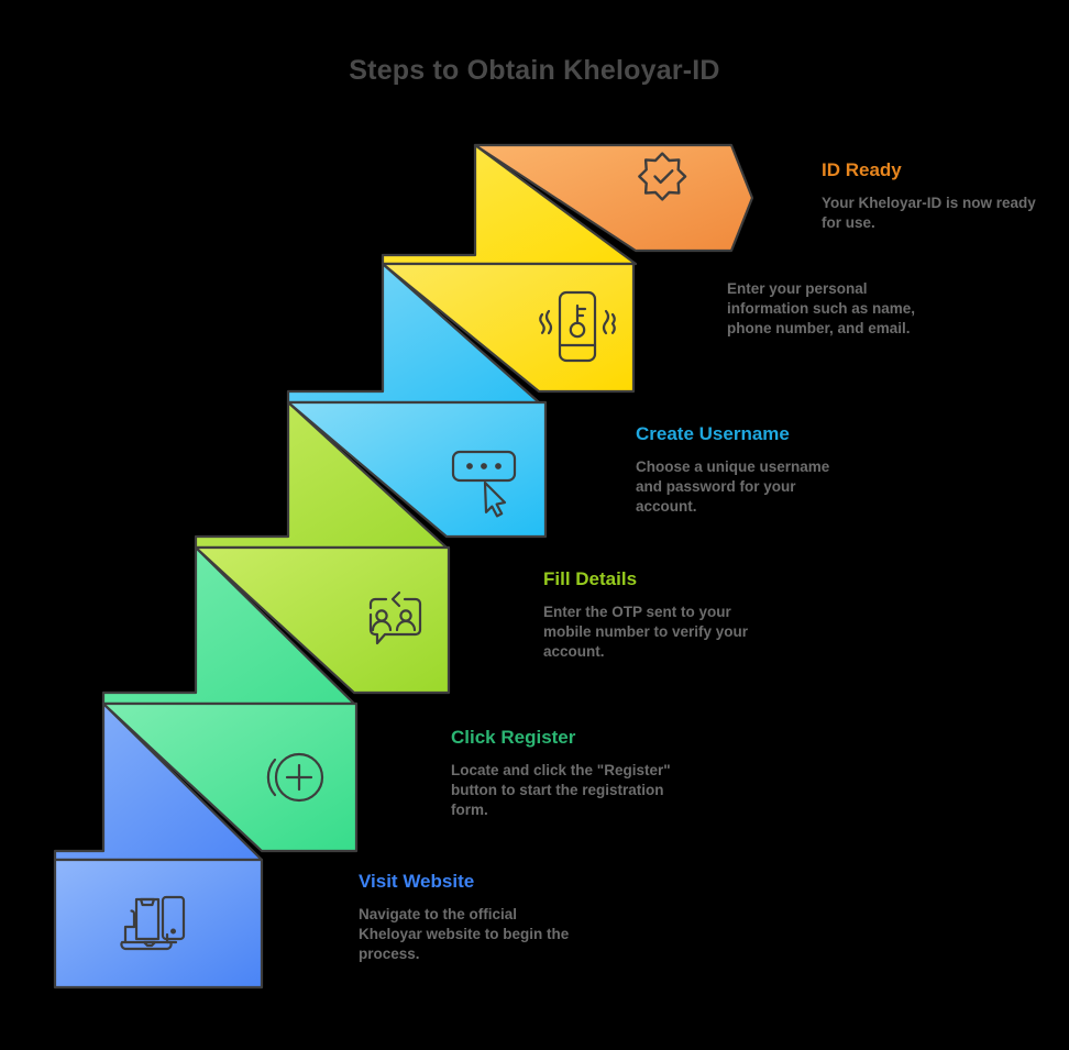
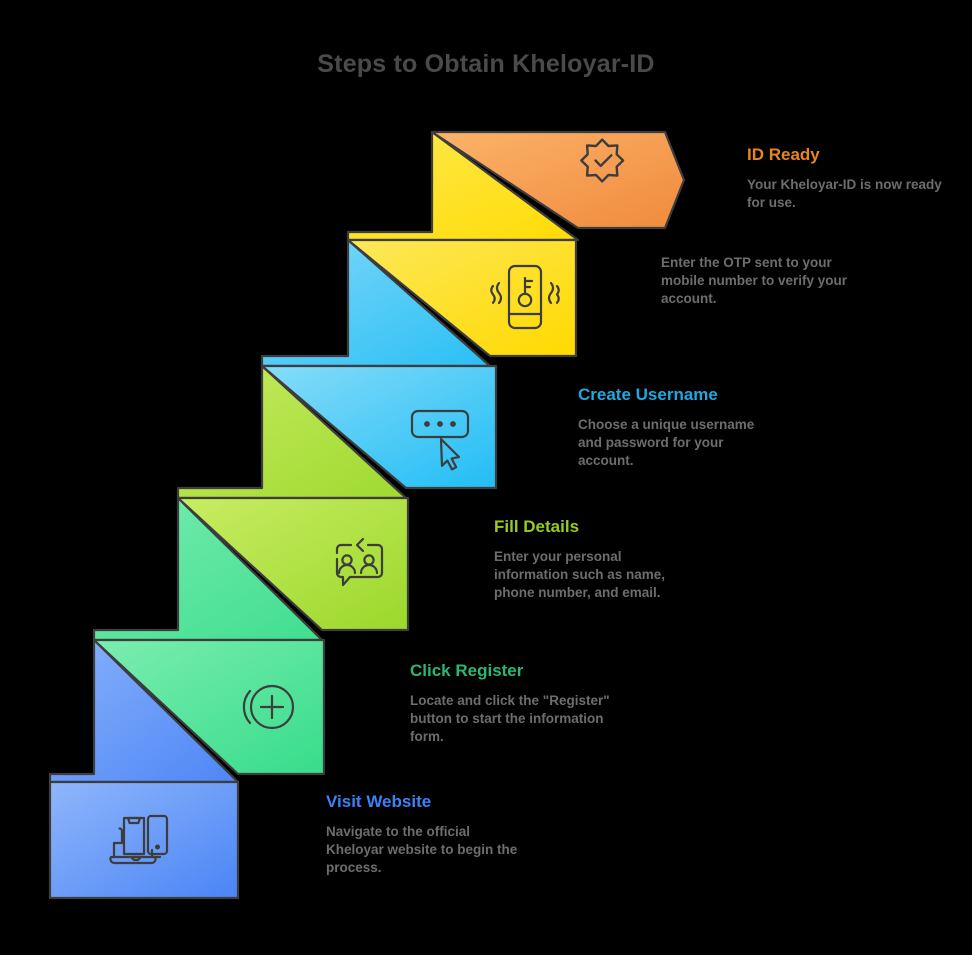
  Steps to Obtain Kheloyar-ID
  ID Ready
  Your Kheloyar-ID is now ready for use.
- Enter your personal information such as name, phone number, and email.
+ Enter the OTP sent to your mobile number to verify your account.
  Create Username
  Choose a unique username and password for your account.
  Fill Details
- Enter the OTP sent to your mobile number to verify your account.
+ Enter your personal information such as name, phone number, and email.
  Click Register
- Locate and click the "Register" button to start the registration form.
+ Locate and click the "Register" button to start the information form.
  Visit Website
  Navigate to the official Kheloyar website to begin the process.
